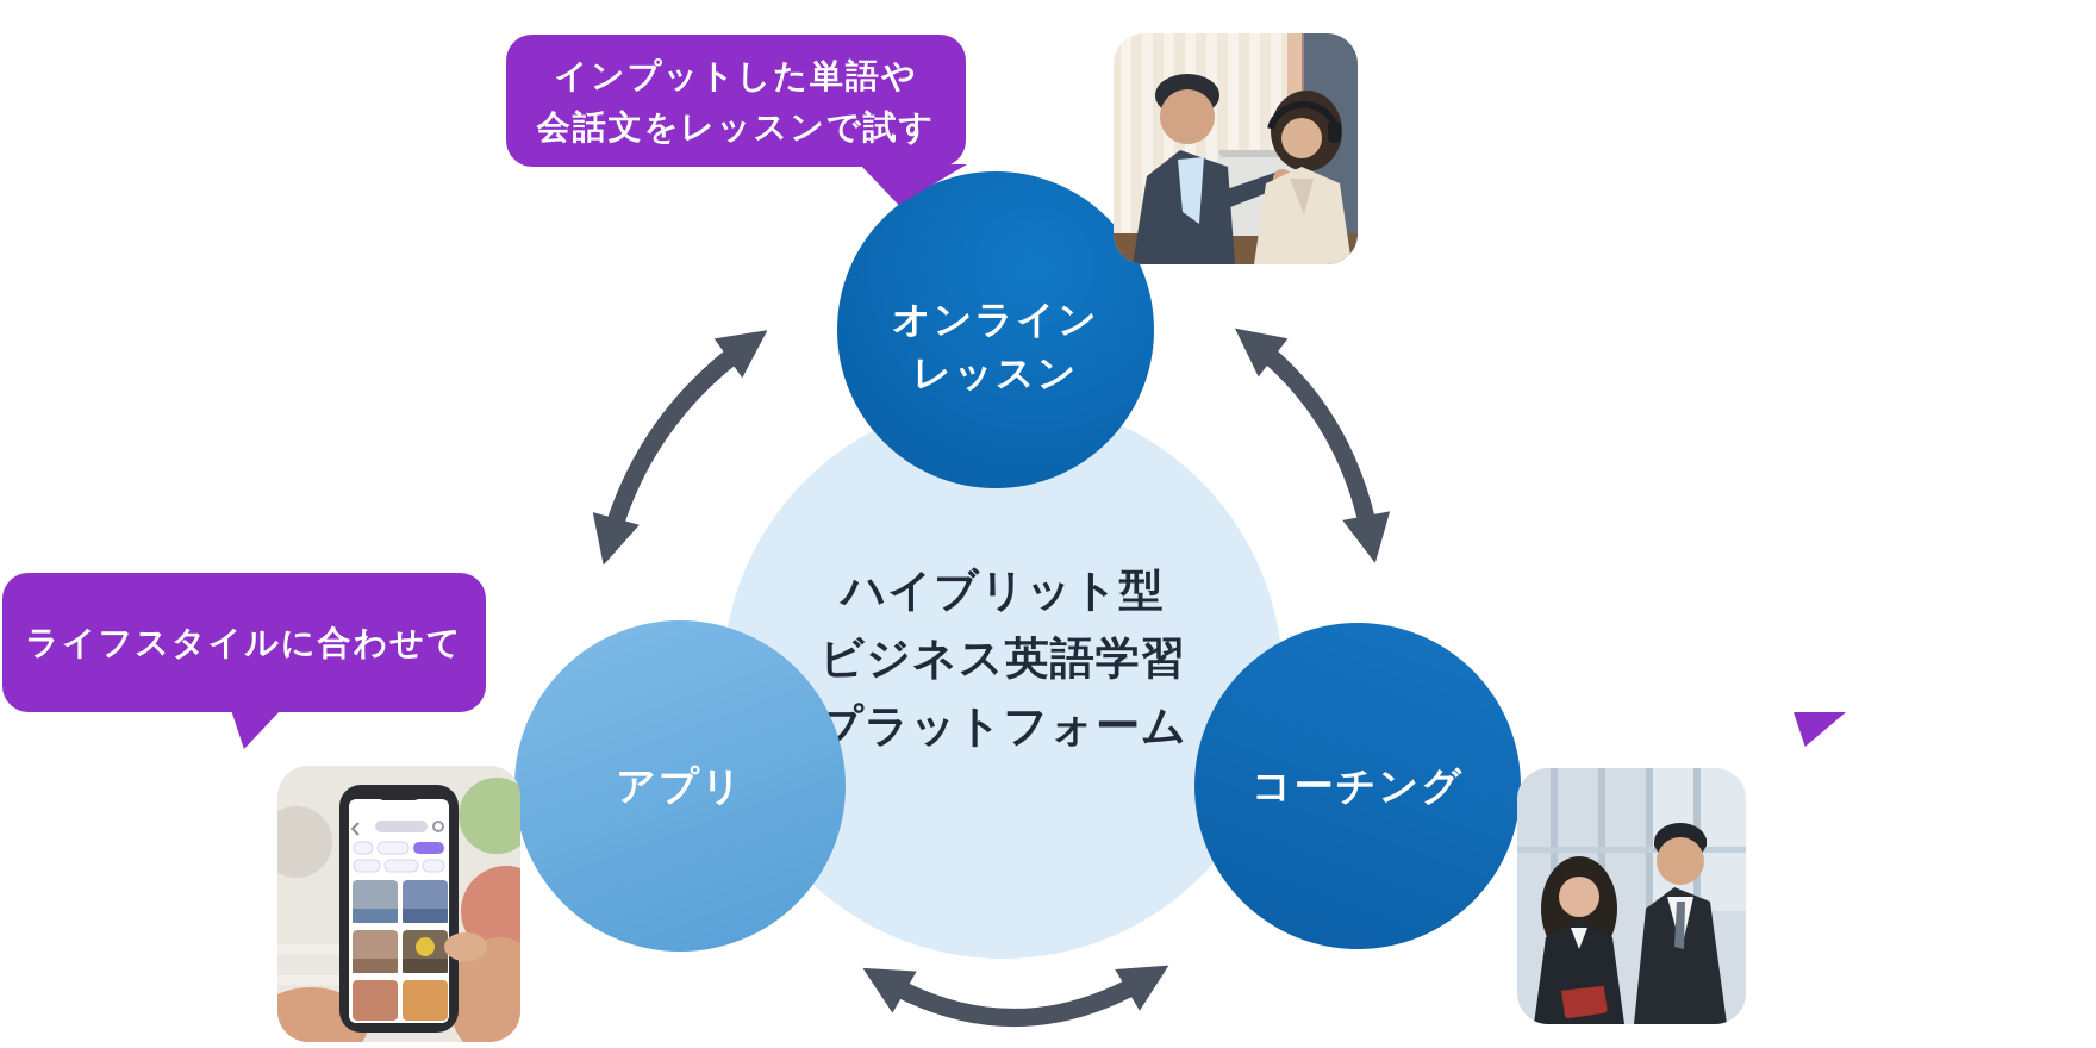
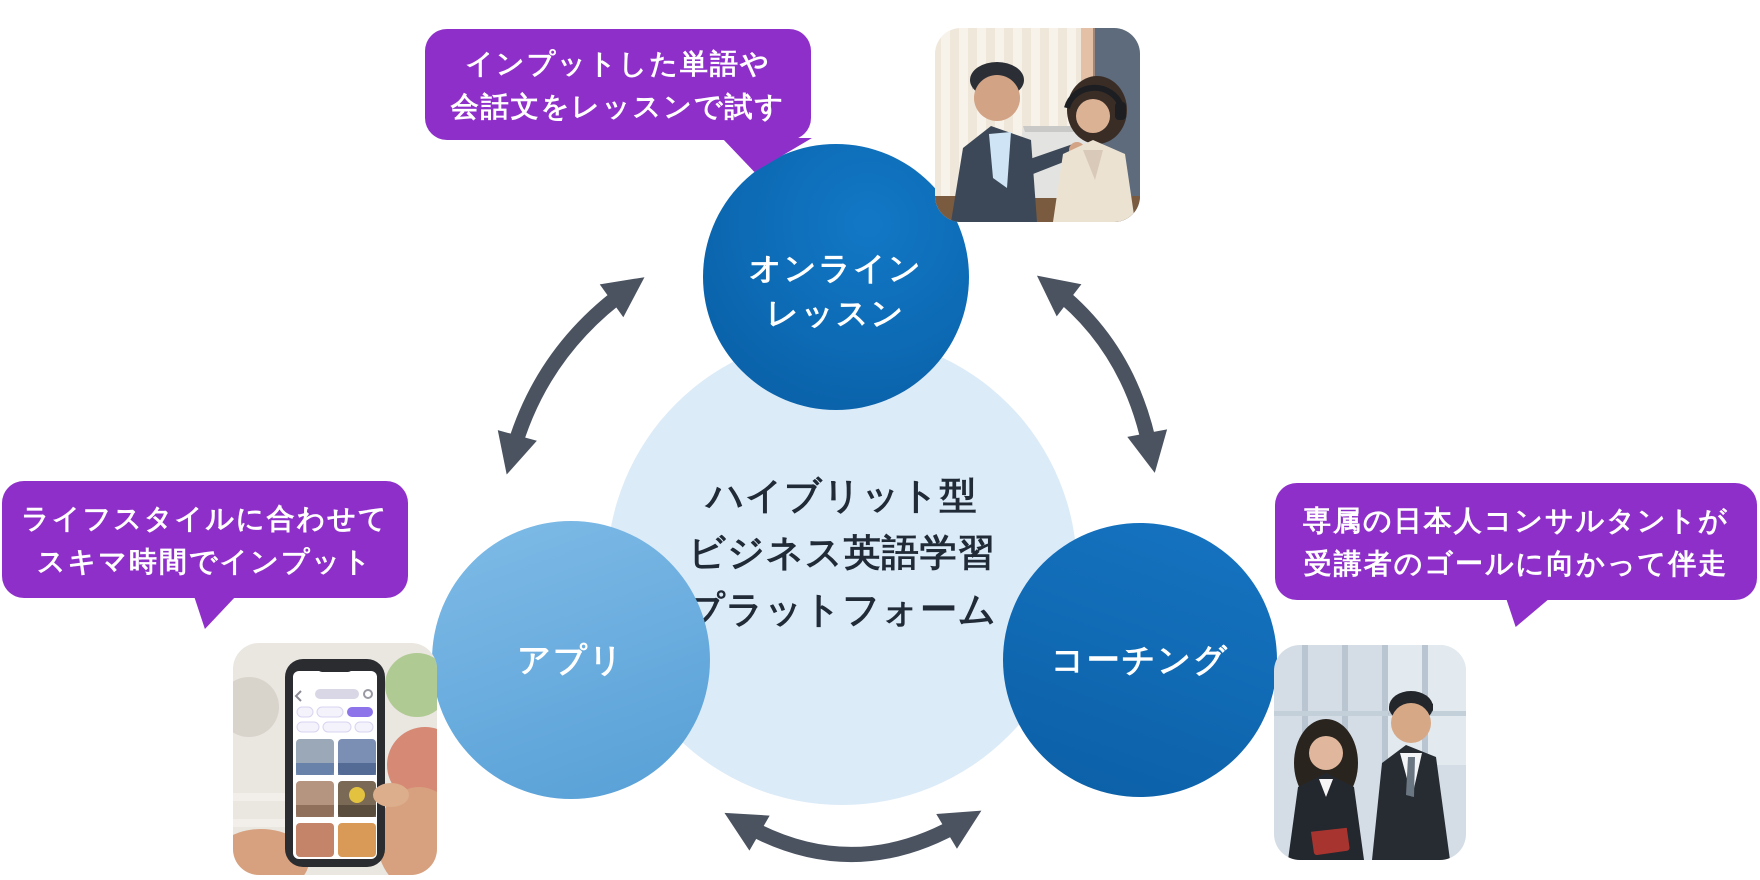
  ハイブリット型
  ビジネス英語学習
  プラットフォーム
  オンライン
  レッスン
  アプリ
  コーチング
  インプットした単語や
  会話文をレッスンで試す
  ライフスタイルに合わせて
+ スキマ時間でインプット
+ 専属の日本人コンサルタントが
+ 受講者のゴールに向かって伴走
